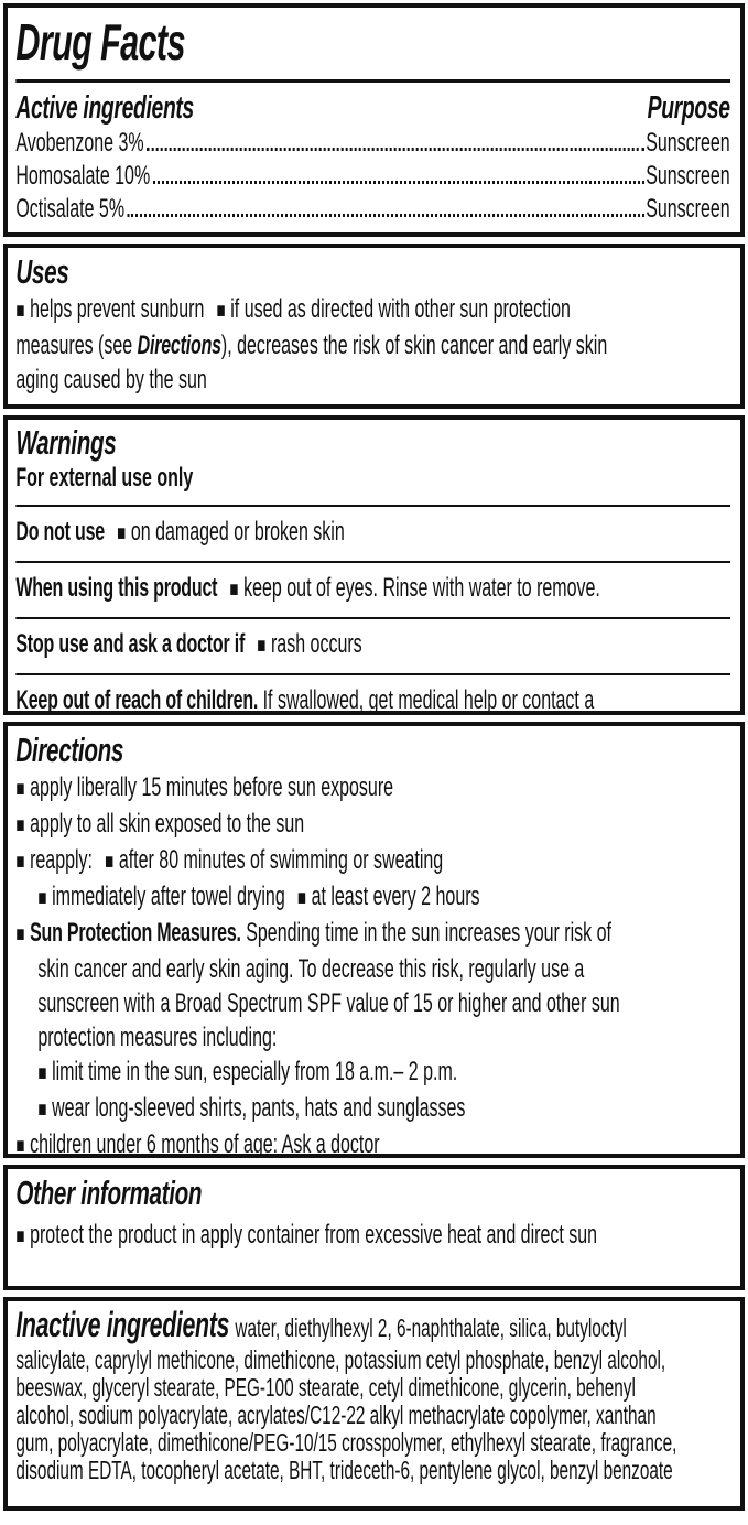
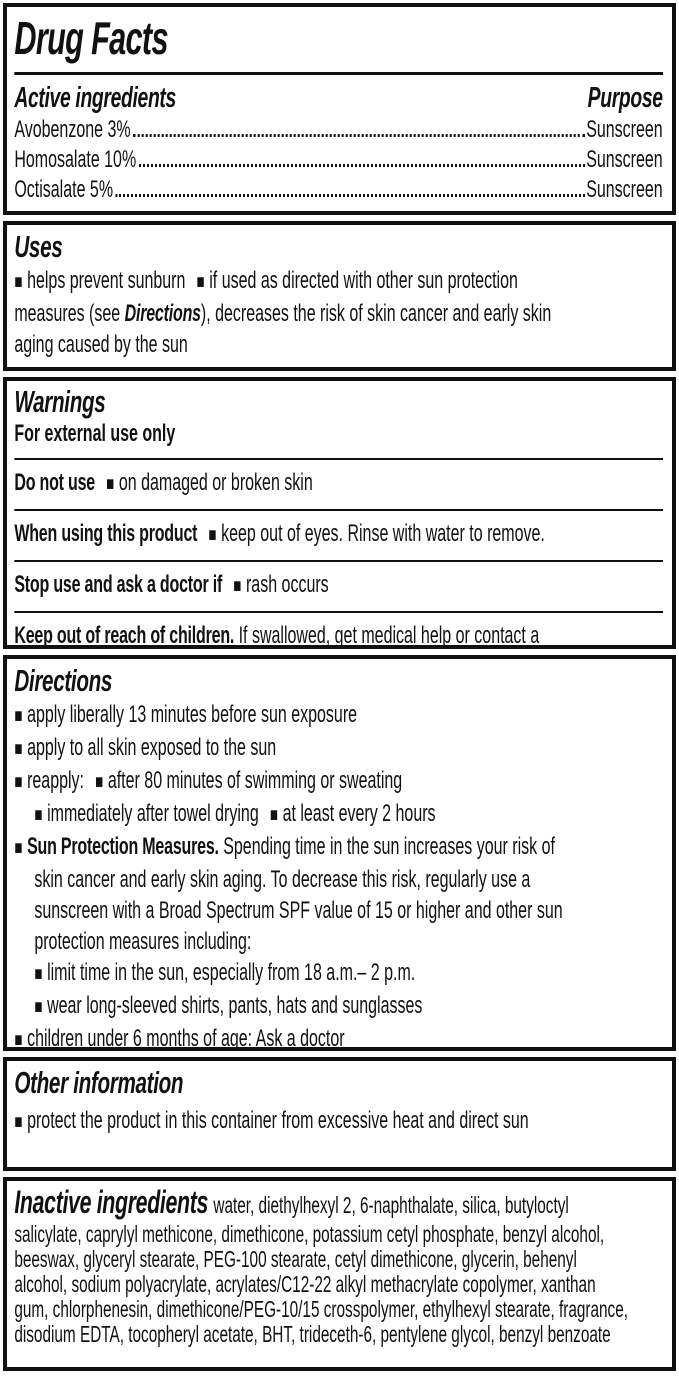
  Drug Facts
  Active ingredients
  Purpose
  Avobenzone 3%
  Sunscreen
  Homosalate 10%
  Sunscreen
  Octisalate 5%
  Sunscreen
  Uses
  ■ helps prevent sunburn ■ if used as directed with other sun protection
  measures (see Directions), decreases the risk of skin cancer and early skin
  aging caused by the sun
  Warnings
  For external use only
  Do not use ■ on damaged or broken skin
  When using this product ■ keep out of eyes. Rinse with water to remove.
  Stop use and ask a doctor if ■ rash occurs
  Keep out of reach of children. If swallowed, get medical help or contact a
  Directions
- ■ apply liberally 15 minutes before sun exposure
+ ■ apply liberally 13 minutes before sun exposure
  ■ apply to all skin exposed to the sun
  ■ reapply: ■ after 80 minutes of swimming or sweating
  ■ immediately after towel drying ■ at least every 2 hours
  ■ Sun Protection Measures. Spending time in the sun increases your risk of
  skin cancer and early skin aging. To decrease this risk, regularly use a
  sunscreen with a Broad Spectrum SPF value of 15 or higher and other sun
  protection measures including:
  ■ limit time in the sun, especially from 18 a.m.– 2 p.m.
  ■ wear long-sleeved shirts, pants, hats and sunglasses
  ■ children under 6 months of age: Ask a doctor
  Other information
- ■ protect the product in apply container from excessive heat and direct sun
+ ■ protect the product in this container from excessive heat and direct sun
  Inactive ingredients water, diethylhexyl 2, 6-naphthalate, silica, butyloctyl
  salicylate, caprylyl methicone, dimethicone, potassium cetyl phosphate, benzyl alcohol,
  beeswax, glyceryl stearate, PEG-100 stearate, cetyl dimethicone, glycerin, behenyl
  alcohol, sodium polyacrylate, acrylates/C12-22 alkyl methacrylate copolymer, xanthan
- gum, polyacrylate, dimethicone/PEG-10/15 crosspolymer, ethylhexyl stearate, fragrance,
+ gum, chlorphenesin, dimethicone/PEG-10/15 crosspolymer, ethylhexyl stearate, fragrance,
  disodium EDTA, tocopheryl acetate, BHT, trideceth-6, pentylene glycol, benzyl benzoate
